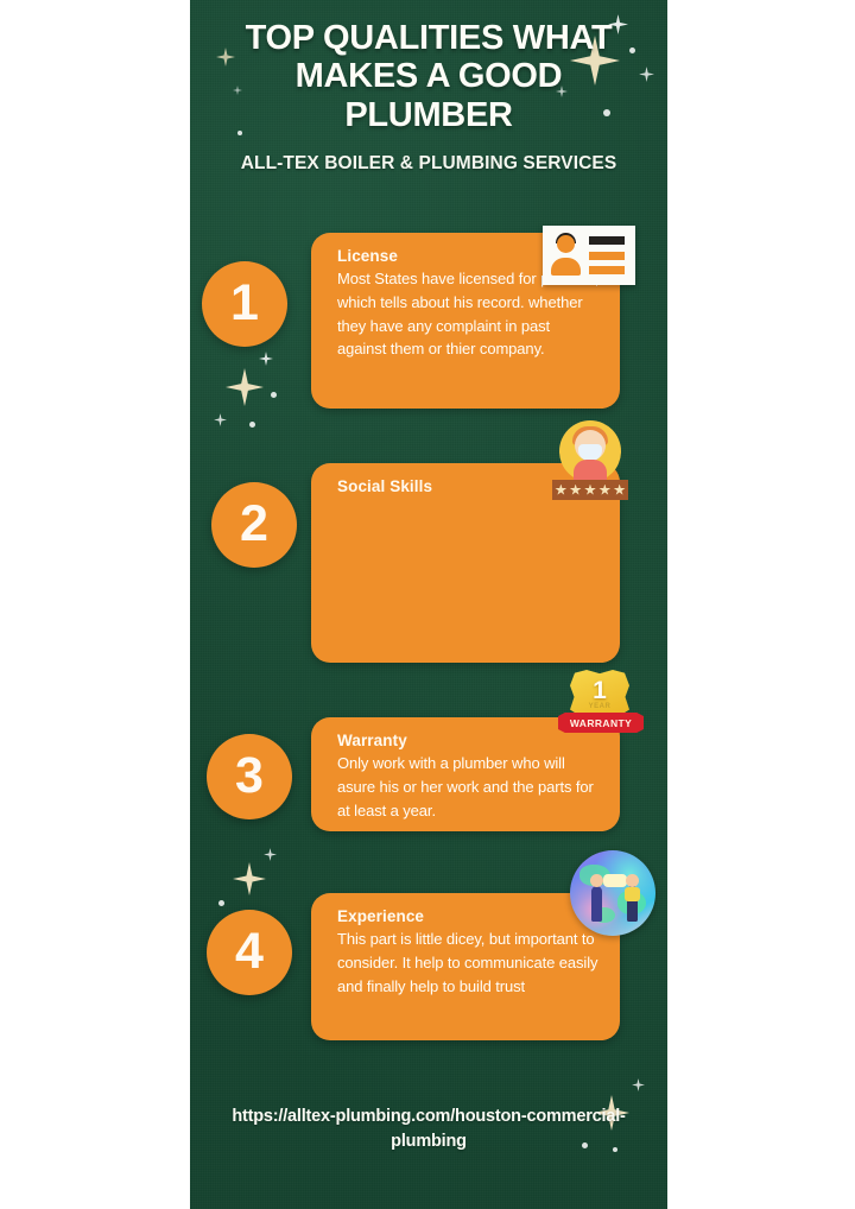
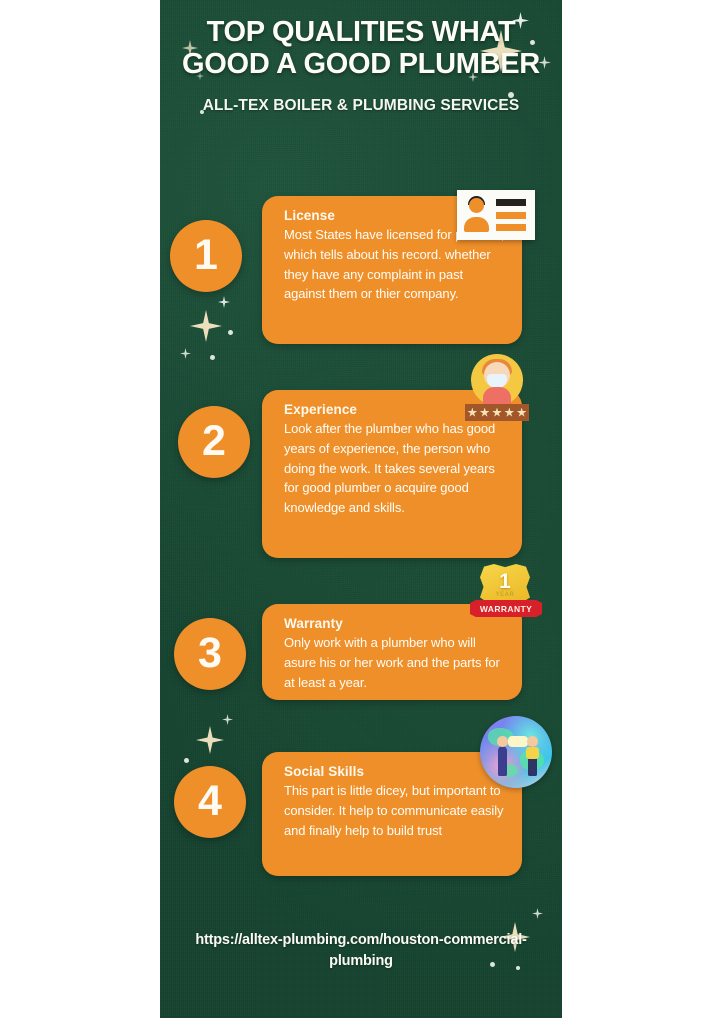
- TOP QUALITIES WHAT MAKES A GOOD PLUMBER
+ TOP QUALITIES WHAT GOOD A GOOD PLUMBER
  ALL-TEX BOILER & PLUMBING SERVICES
  License
  Most States have licensed for which tells about his record. whether they have any complaint in past against them or thier company.
  1
- Social Skills
+ Experience
+ Look after the plumber who has good years of experience, the person who doing the work. It takes several years for good plumber o acquire good knowledge and skills.
  2
  Warranty
  Only work with a plumber who will asure his or her work and the parts for at least a year.
  3
  1
  WARRANTY
- Experience
+ Social Skills
  This part is little dicey, but important to consider. It help to communicate easily and finally help to build trust
  4
  https://alltex-plumbing.com/houston-commercial-plumbing
